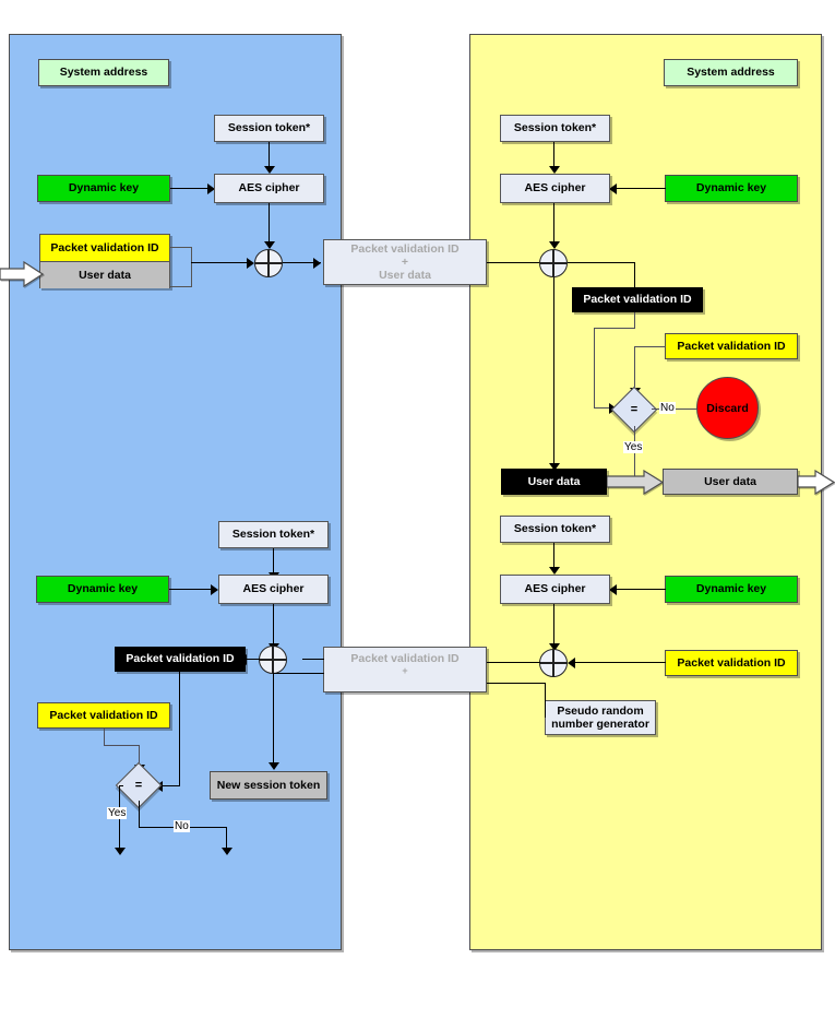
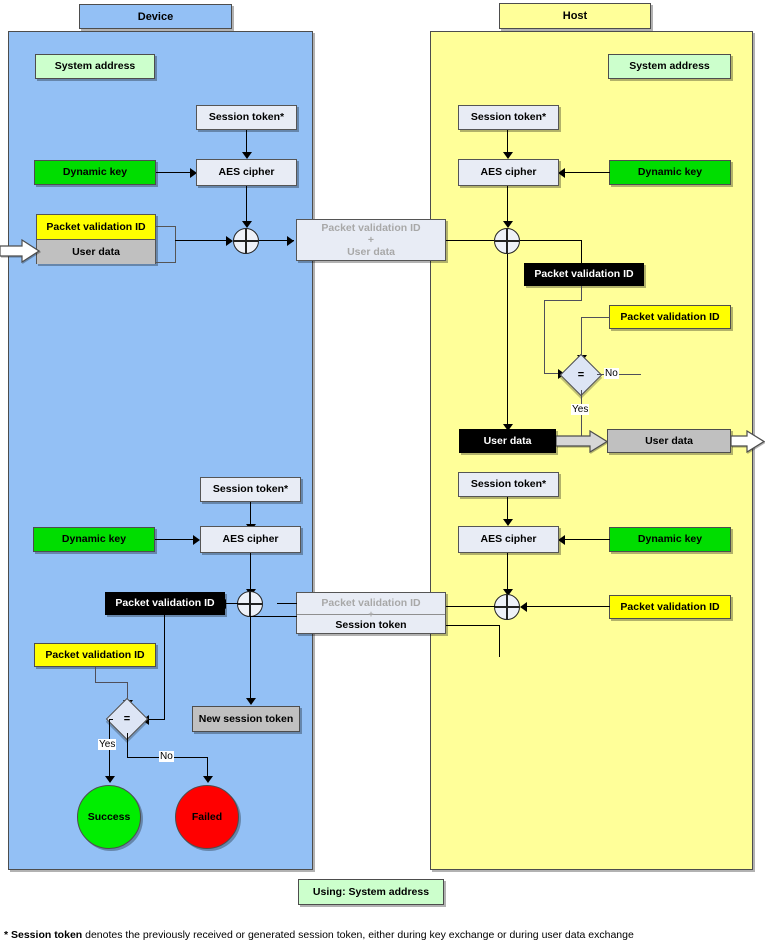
+ Device
+ Host
  System address
  System address
  Session token*
  Dynamic key
  AES cipher
  Packet validation ID
  User data
  Packet validation ID
  +
  User data
  Session token*
  Dynamic key
  AES cipher
  Packet validation ID
  Packet validation ID
  =
  No
- Discard
  Yes
  User data
  User data
  Session token*
  Dynamic key
  AES cipher
  Packet validation ID
- Pseudo random
- number generator
  Packet validation ID
  +
+ Session token
  Session token*
  Dynamic key
  AES cipher
  Packet validation ID
  Packet validation ID
  =
  New session token
  Yes
  No
+ Success
+ Failed
+ Using: System address
+ * Session token denotes the previously received or generated session token, either during key exchange or during user data exchange
